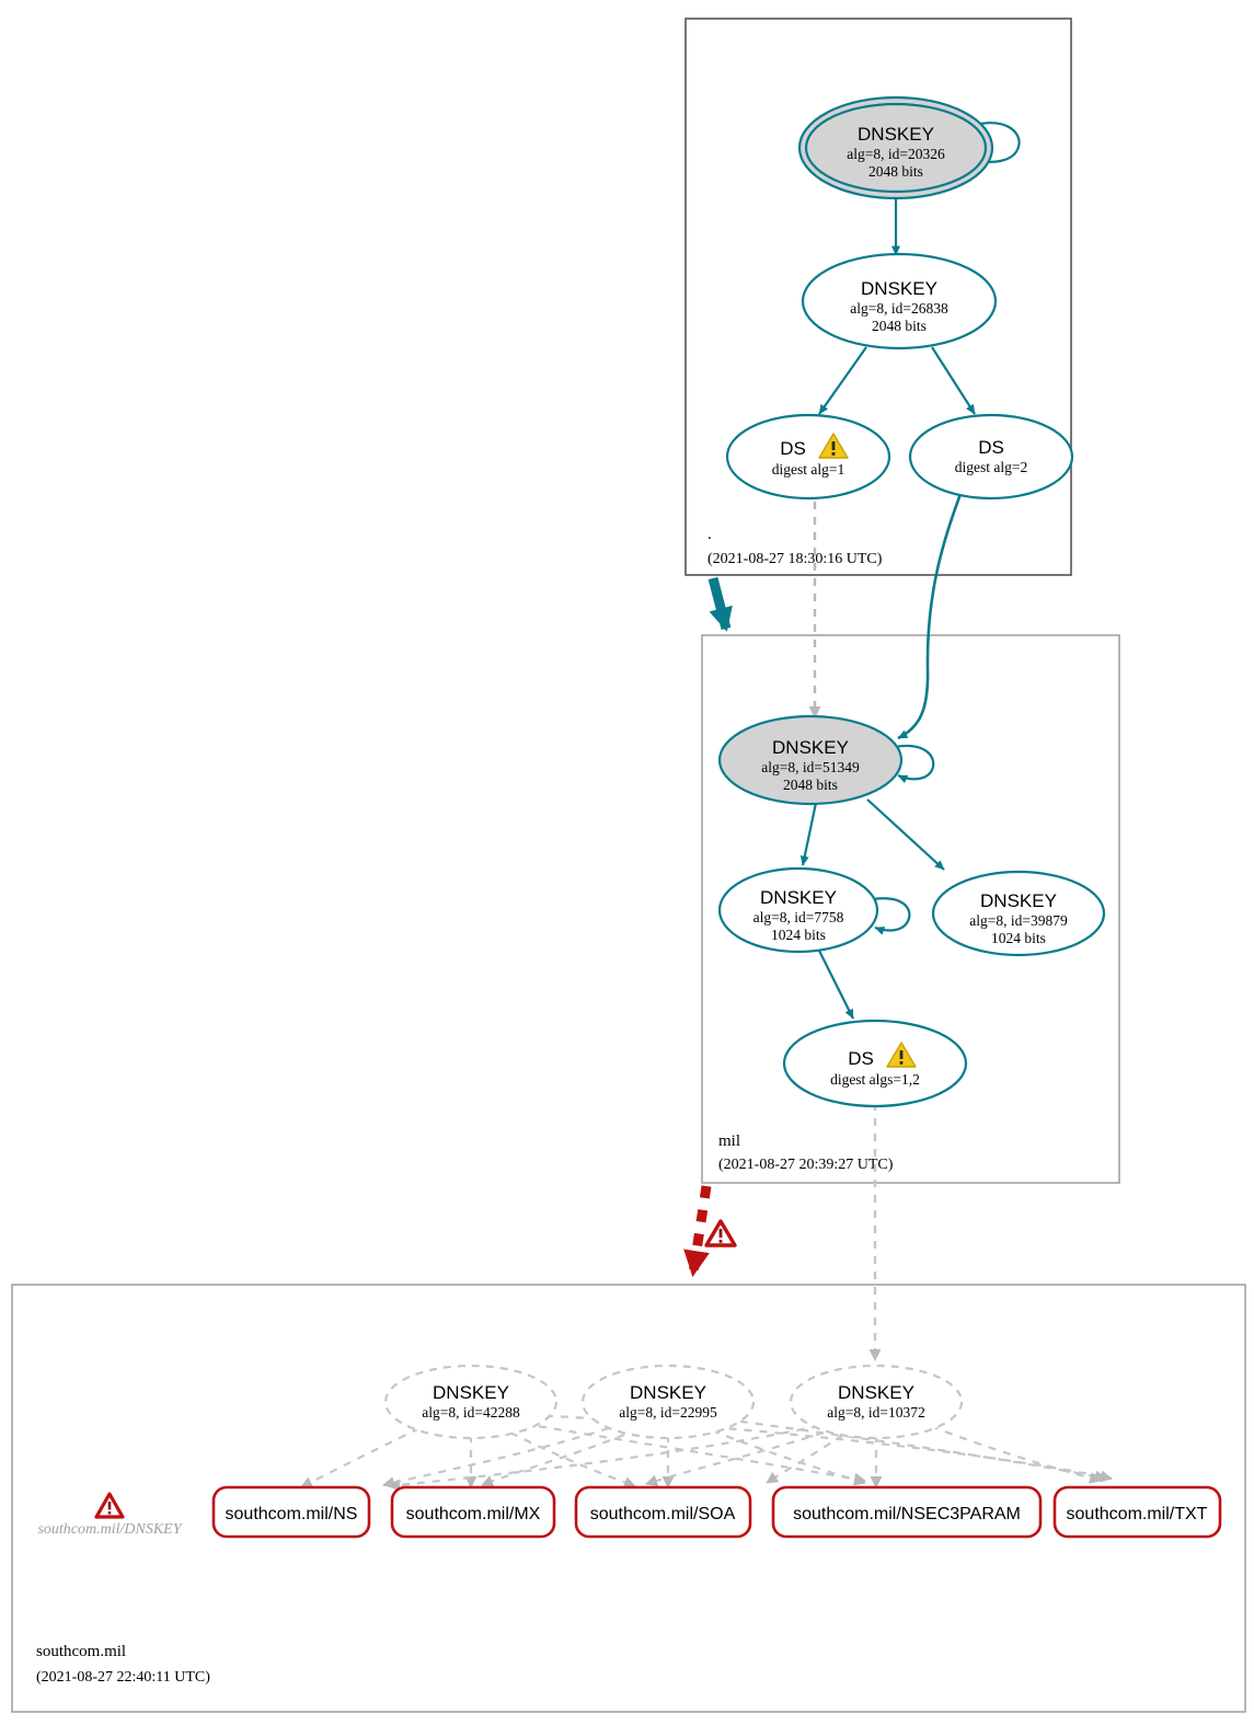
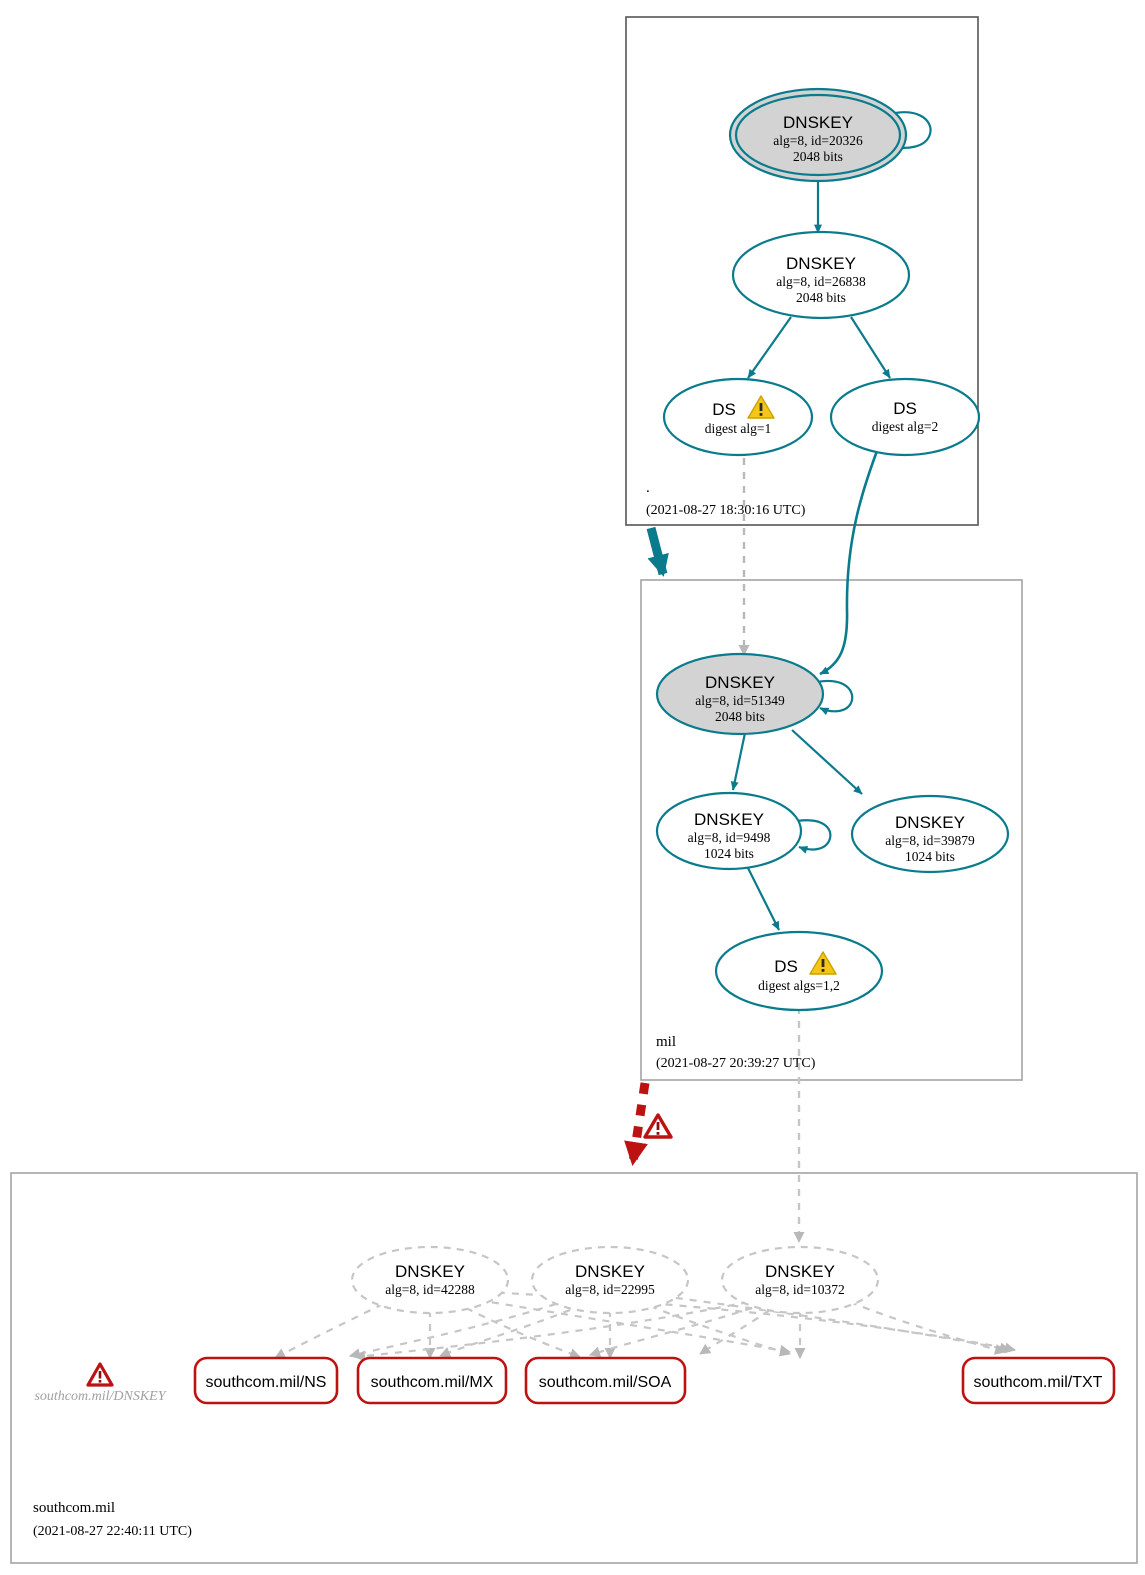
  .
  (2021-08-27 18:30:16 UTC)
  mil
  (2021-08-27 20:39:27 UTC)
  southcom.mil
  (2021-08-27 22:40:11 UTC)
  DNSKEY
  alg=8, id=20326
  2048 bits
  DNSKEY
  alg=8, id=26838
  2048 bits
  DS
  digest alg=1
  DS
  digest alg=2
  DNSKEY
  alg=8, id=51349
  2048 bits
  DNSKEY
- alg=8, id=7758
+ alg=8, id=9498
  1024 bits
  DNSKEY
  alg=8, id=39879
  1024 bits
  DS
  digest algs=1,2
  DNSKEY
  alg=8, id=42288
  DNSKEY
  alg=8, id=22995
  DNSKEY
  alg=8, id=10372
  southcom.mil/DNSKEY
  southcom.mil/NS
  southcom.mil/MX
  southcom.mil/SOA
- southcom.mil/NSEC3PARAM
  southcom.mil/TXT
